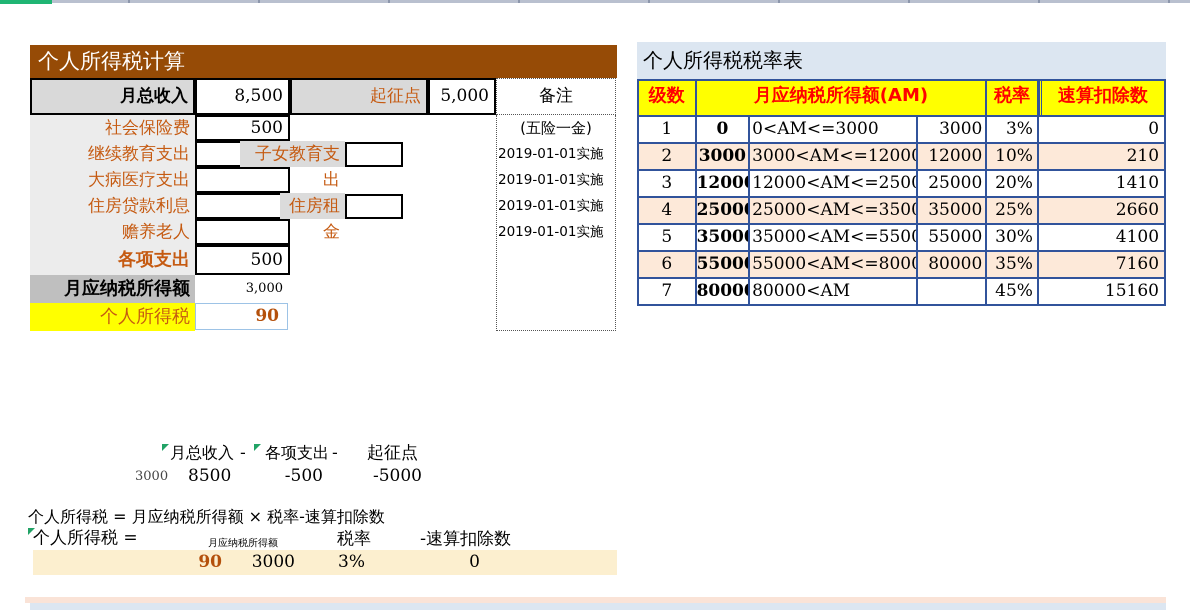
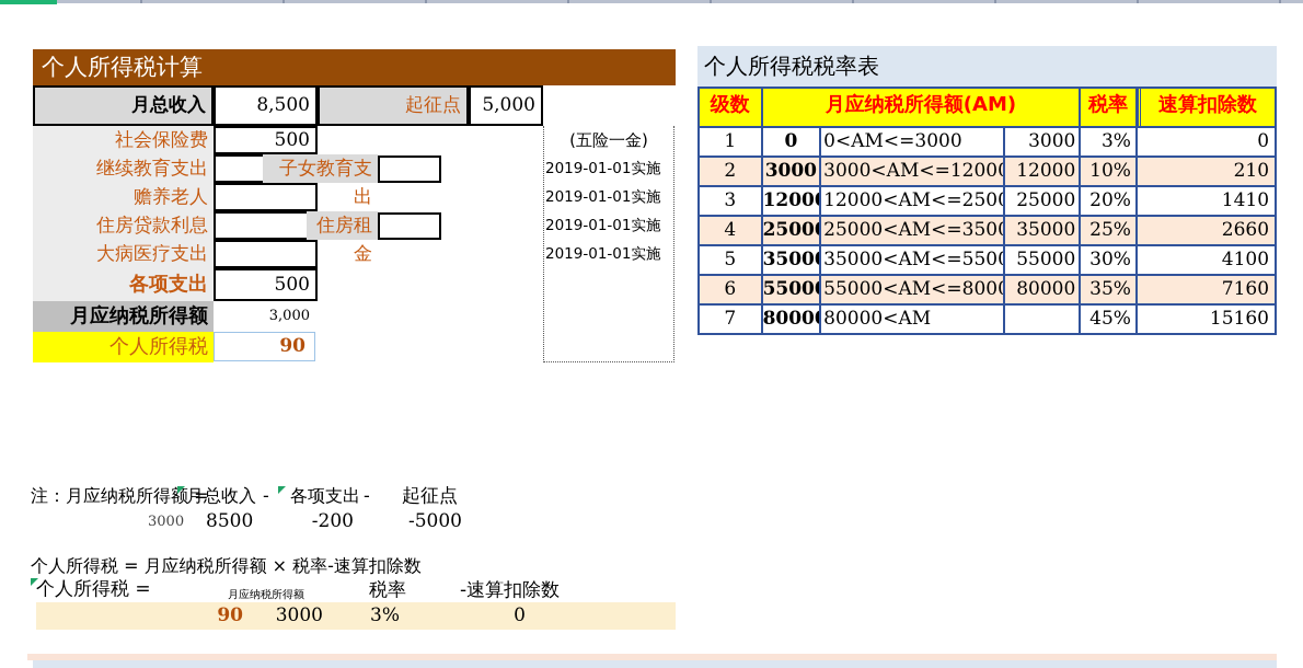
  个人所得税计算
  月总收入
  8,500
  起征点
  5,000
- 备注
  社会保险费
  500
  继续教育支出
  子女教育支出
- 大病医疗支出
+ 赡养老人
  住房贷款利息
  住房租金
- 赡养老人
+ 大病医疗支出
  各项支出
  500
  月应纳税所得额
  3,000
  个人所得税
  90
  (五险一金)
  2019-01-01实施
  2019-01-01实施
  2019-01-01实施
  2019-01-01实施
  个人所得税税率表
  级数
  月应纳税所得额(AM)
  税率
  速算扣除数
  1
  0
  0<AM<=3000
  3000
  3%
  0
  2
  3000
  3000<AM<=12000
  12000
  10%
  210
  3
  12000
  12000<AM<=2500
  25000
  20%
  1410
  4
  25000
  25000<AM<=3500
  35000
  25%
  2660
  5
  35000
  35000<AM<=5500
  55000
  30%
  4100
  6
  55000
  55000<AM<=8000
  80000
  35%
  7160
  7
  80000
  80000<AM
  45%
  15160
+ 注：月应纳税所得额 =
  月总收入
  -
  各项支出
  -
  起征点
  3000
  8500
- -500
+ -200
  -5000
  个人所得税 = 月应纳税所得额 × 税率-速算扣除数
  个人所得税 =
  月应纳税所得额
  税率
  -速算扣除数
  90
  3000
  3%
  0
